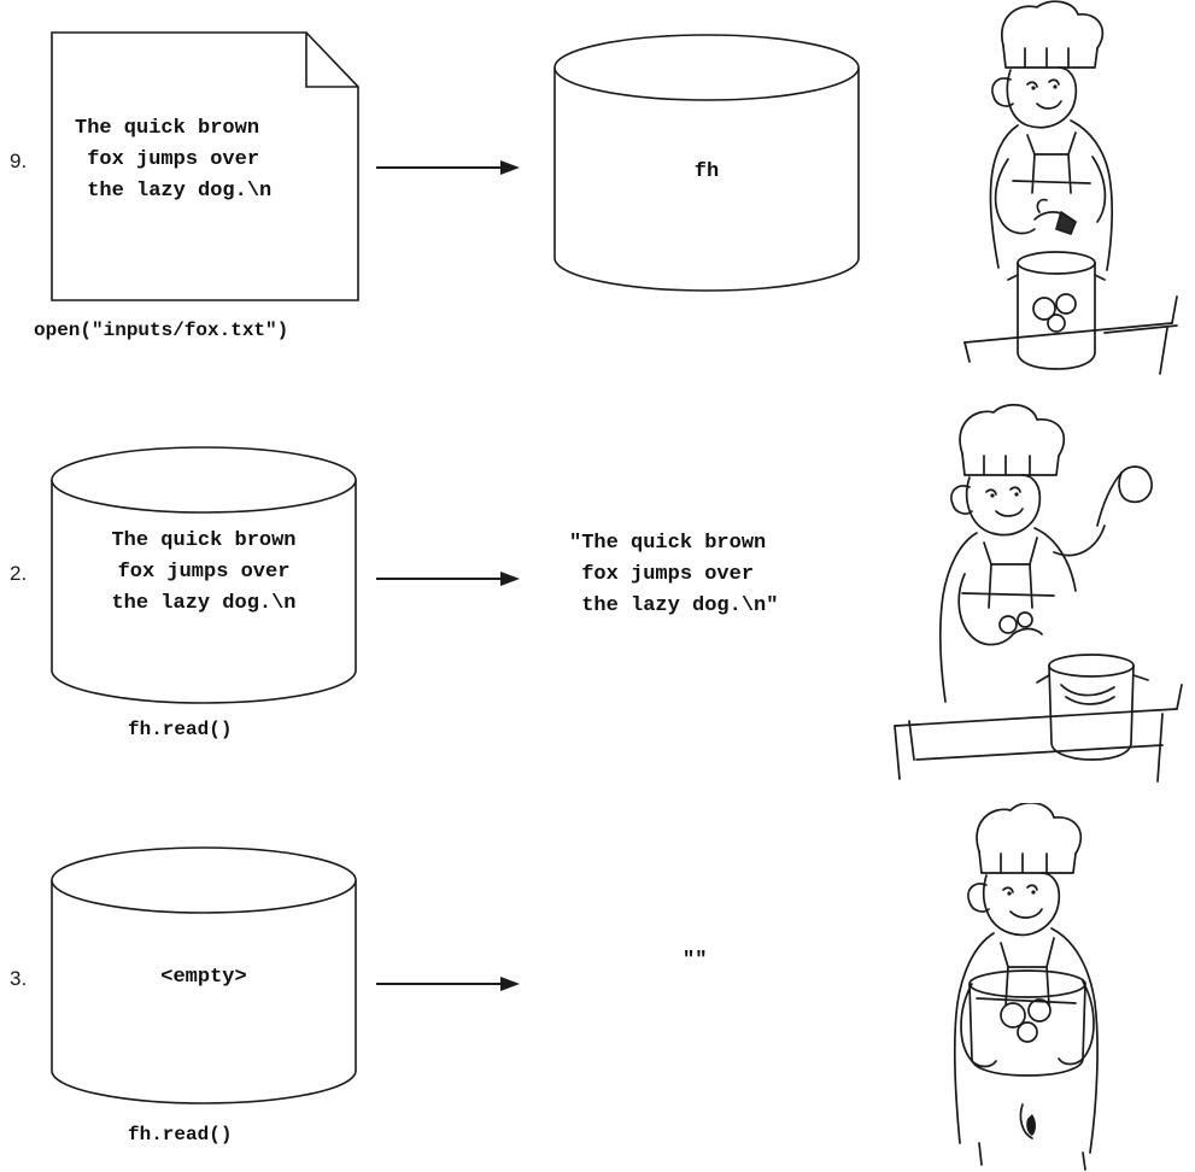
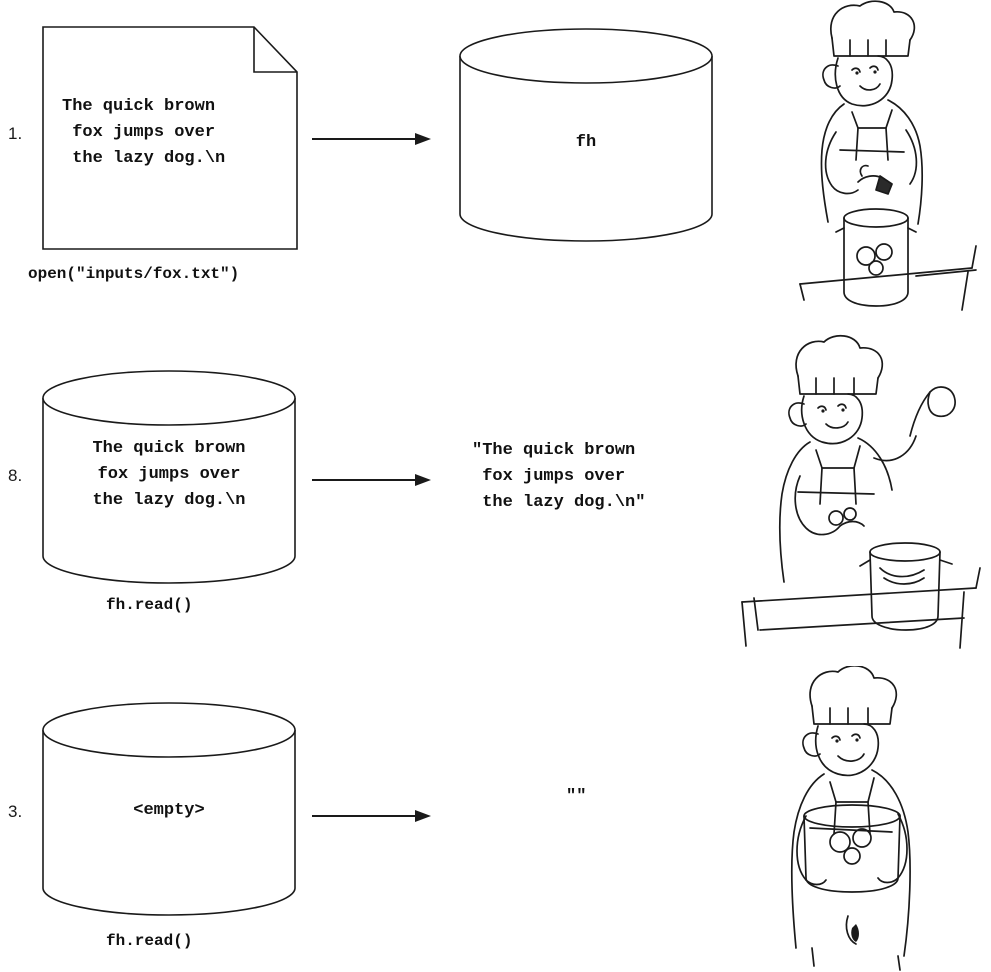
- 9.
+ 1.
  The quick brown
  fox jumps over
  the lazy dog.\n
  fh
  open("inputs/fox.txt")
- 2.
+ 8.
  The quick brown
  fox jumps over
  the lazy dog.\n
  "The quick brown
  fox jumps over
  the lazy dog.\n"
  fh.read()
  3.
  <empty>
  ""
  fh.read()
